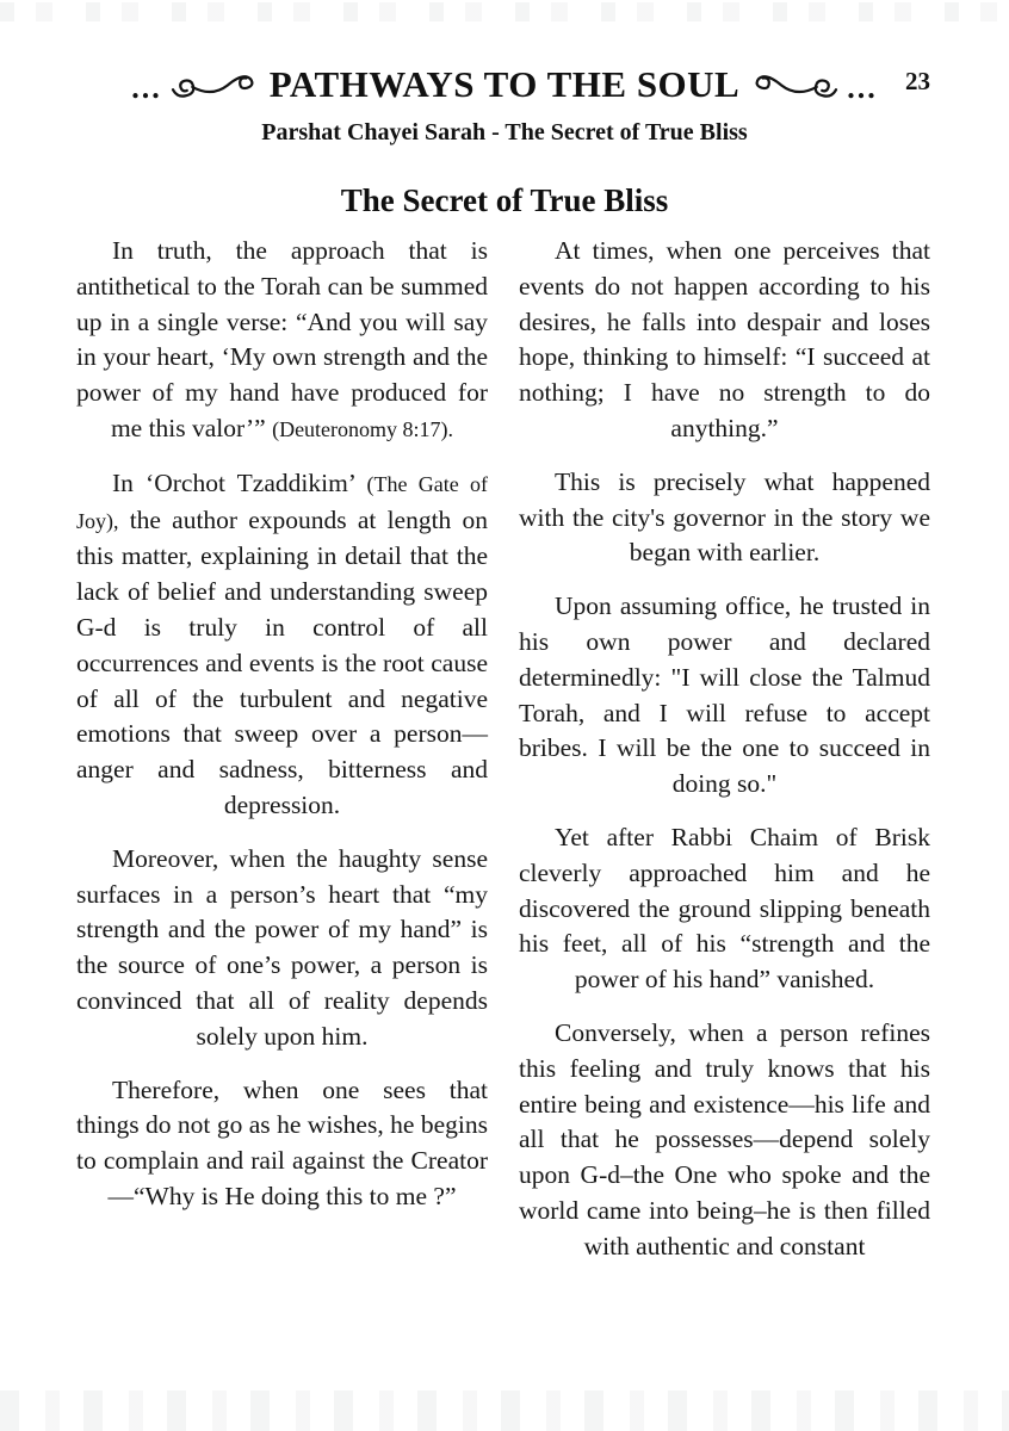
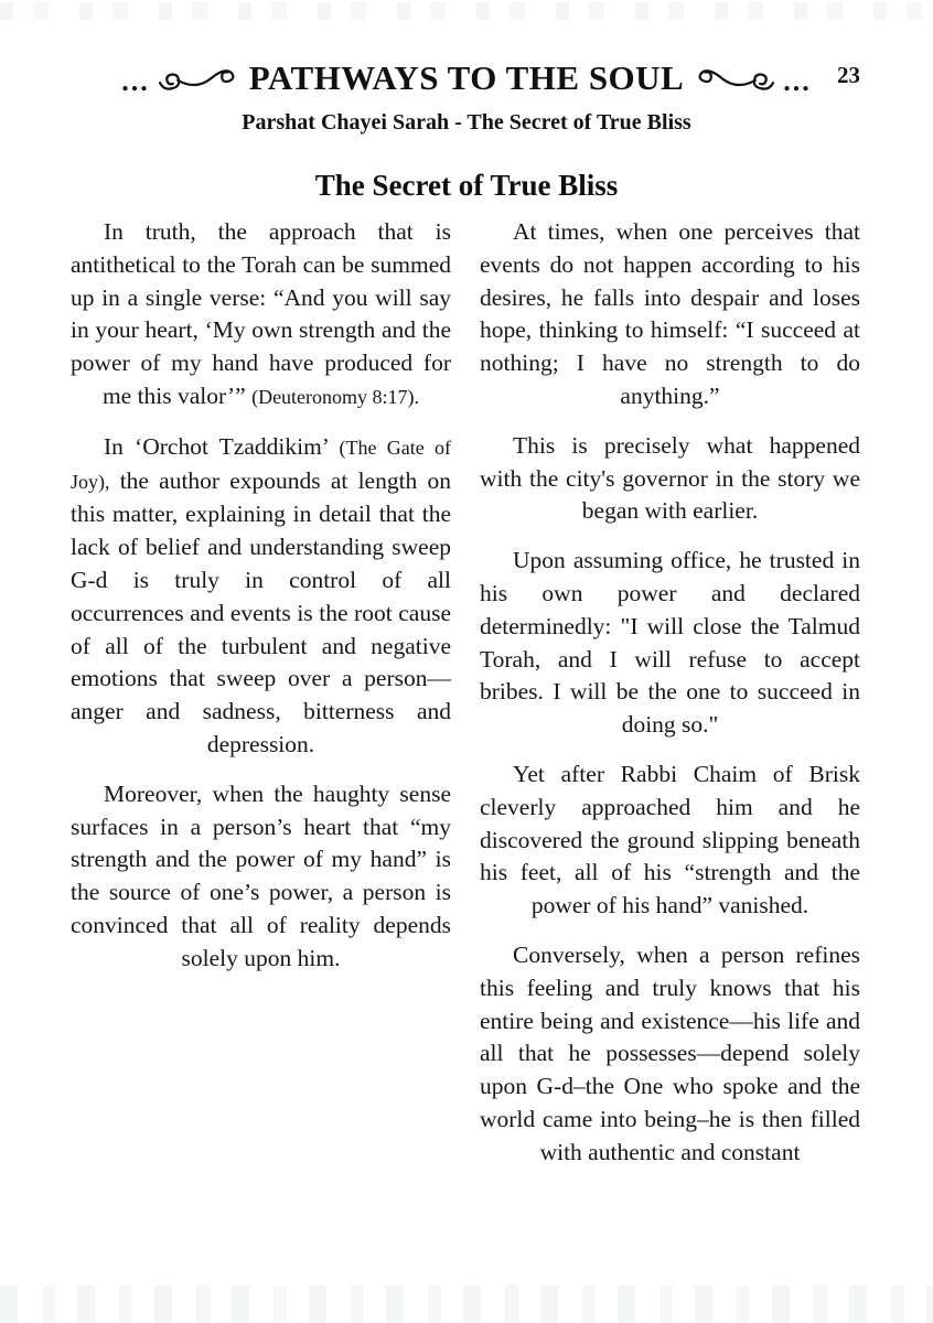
  ...
  PATHWAYS TO THE SOUL
  ...
  23
  Parshat Chayei Sarah - The Secret of True Bliss
  The Secret of True Bliss
  In truth, the approach that is antithetical to the Torah can be summed up in a single verse: “And you will say in your heart, ‘My own strength and the power of my hand have produced for me this valor’” (Deuteronomy 8:17).
  In ‘Orchot Tzaddikim’ (The Gate of Joy), the author expounds at length on this matter, explaining in detail that the lack of belief and understanding sweep G-d is truly in control of all occurrences and events is the root cause of all of the turbulent and negative emotions that sweep over a person—anger and sadness, bitterness and depression.
  Moreover, when the haughty sense surfaces in a person’s heart that “my strength and the power of my hand” is the source of one’s power, a person is convinced that all of reality depends solely upon him.
- Therefore, when one sees that things do not go as he wishes, he begins to complain and rail against the Creator—“Why is He doing this to me ?”
  At times, when one perceives that events do not happen according to his desires, he falls into despair and loses hope, thinking to himself: “I succeed at nothing; I have no strength to do anything.”
  This is precisely what happened with the city's governor in the story we began with earlier.
  Upon assuming office, he trusted in his own power and declared determinedly: "I will close the Talmud Torah, and I will refuse to accept bribes. I will be the one to succeed in doing so."
  Yet after Rabbi Chaim of Brisk cleverly approached him and he discovered the ground slipping beneath his feet, all of his “strength and the power of his hand” vanished.
  Conversely, when a person refines this feeling and truly knows that his entire being and existence—his life and all that he possesses—depend solely upon G-d–the One who spoke and the world came into being–he is then filled with authentic and constant
